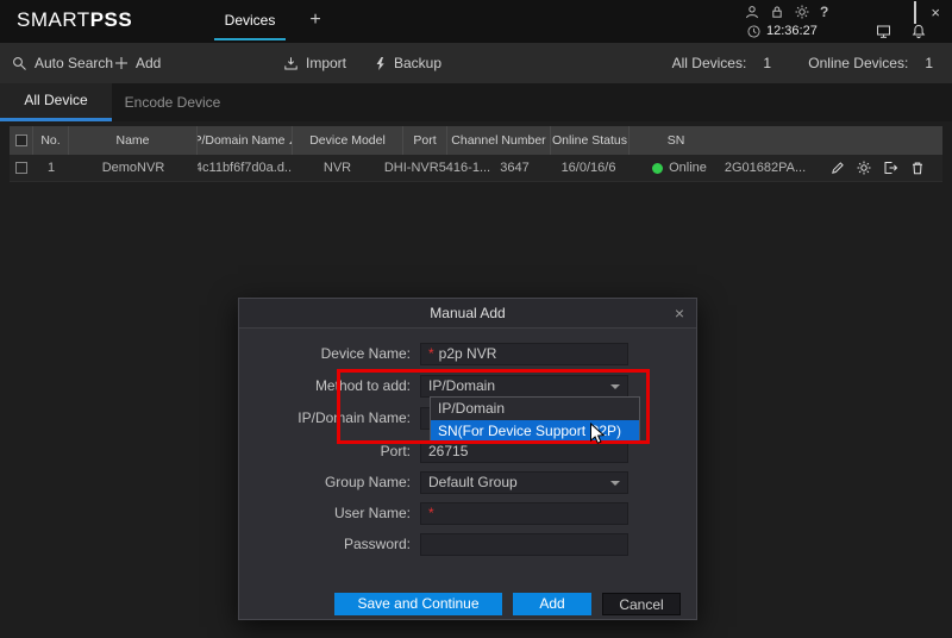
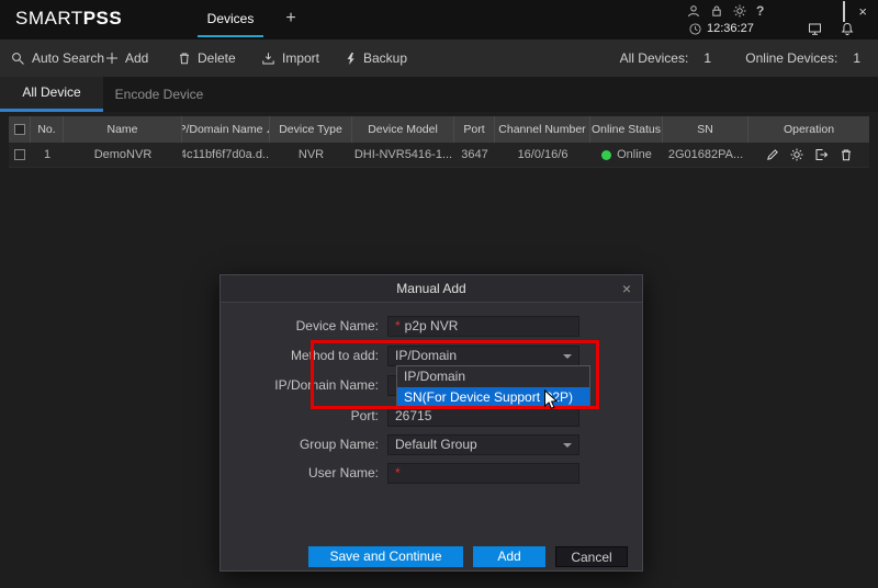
  SMARTPSS
  Devices
  +
  ?
  ×
  12:36:27
  Auto Search
  Add
+ Delete
  Import
  Backup
  All Devices:
  1
  Online Devices:
  1
  All Device
  Encode Device
  No.
  Name
  P/Domain Name
+ Device Type
  Device Model
  Port
  Channel Number
  Online Status
  SN
+ Operation
  1
  DemoNVR
  4c11bf6f7d0a.d..
  NVR
  DHI-NVR5416-1...
  3647
  16/0/16/6
  Online
  2G01682PA...
  Manual Add
  ×
  Device Name:
  *
  p2p NVR
  Method to add:
  IP/Domain
  IP/Domain Name:
  Port:
  26715
  Group Name:
  Default Group
  User Name:
  *
- Password:
  IP/Domain
  SN(For Device Support2P)
  Save and Continue
  Add
  Cancel
